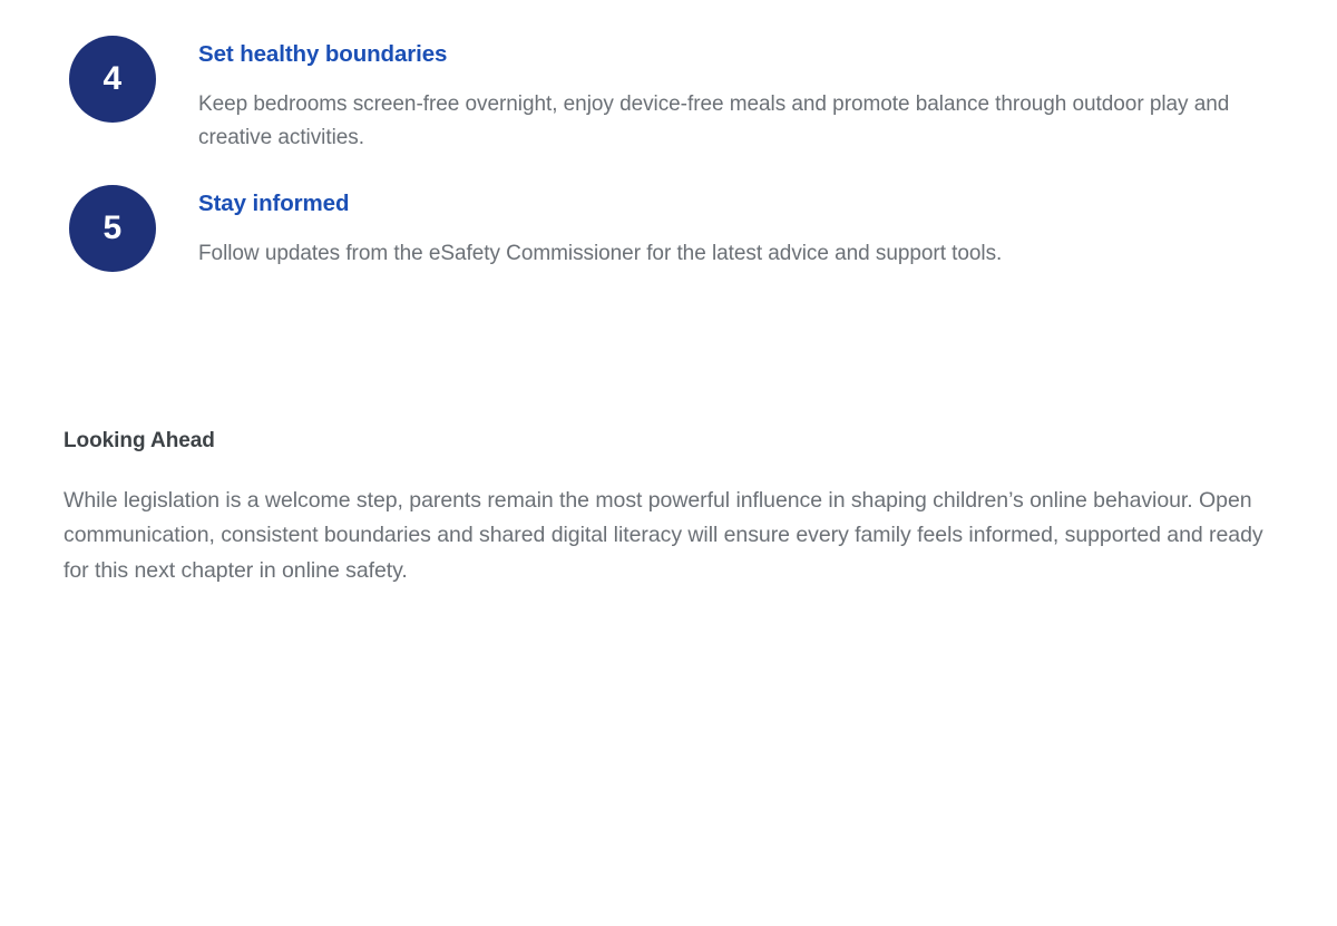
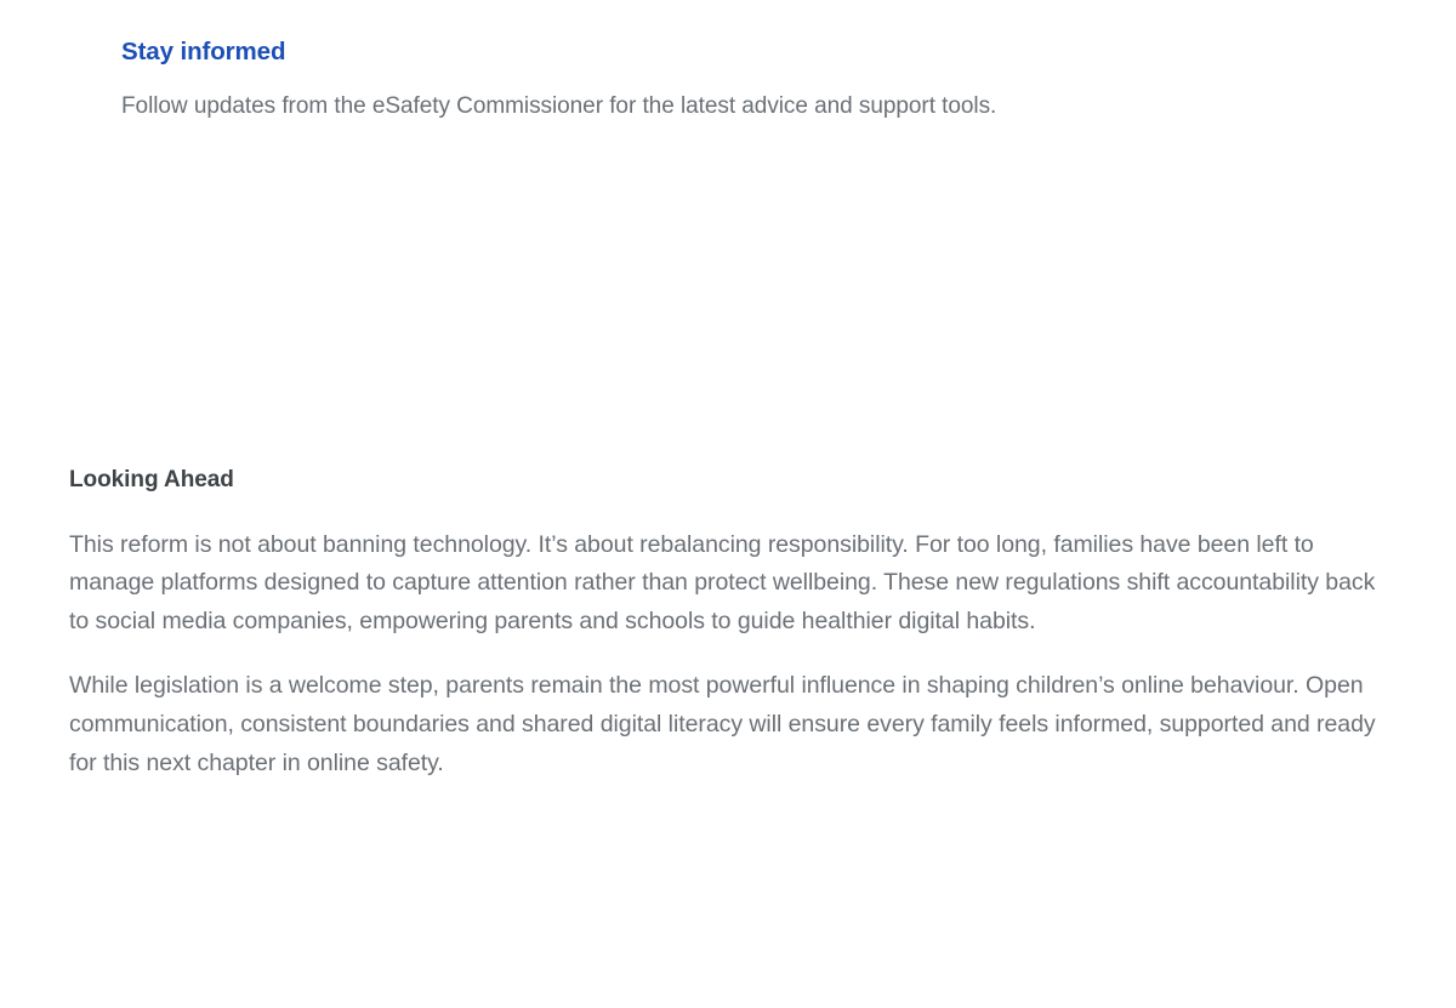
- 4
- Set healthy boundaries
- Keep bedrooms screen-free overnight, enjoy device-free meals and promote balance through outdoor play and creative activities.
- 5
  Stay informed
  Follow updates from the eSafety Commissioner for the latest advice and support tools.
  Looking Ahead
+ This reform is not about banning technology. It’s about rebalancing responsibility. For too long, families have been left to manage platforms designed to capture attention rather than protect wellbeing. These new regulations shift accountability back to social media companies, empowering parents and schools to guide healthier digital habits.
  While legislation is a welcome step, parents remain the most powerful influence in shaping children’s online behaviour. Open communication, consistent boundaries and shared digital literacy will ensure every family feels informed, supported and ready for this next chapter in online safety.
